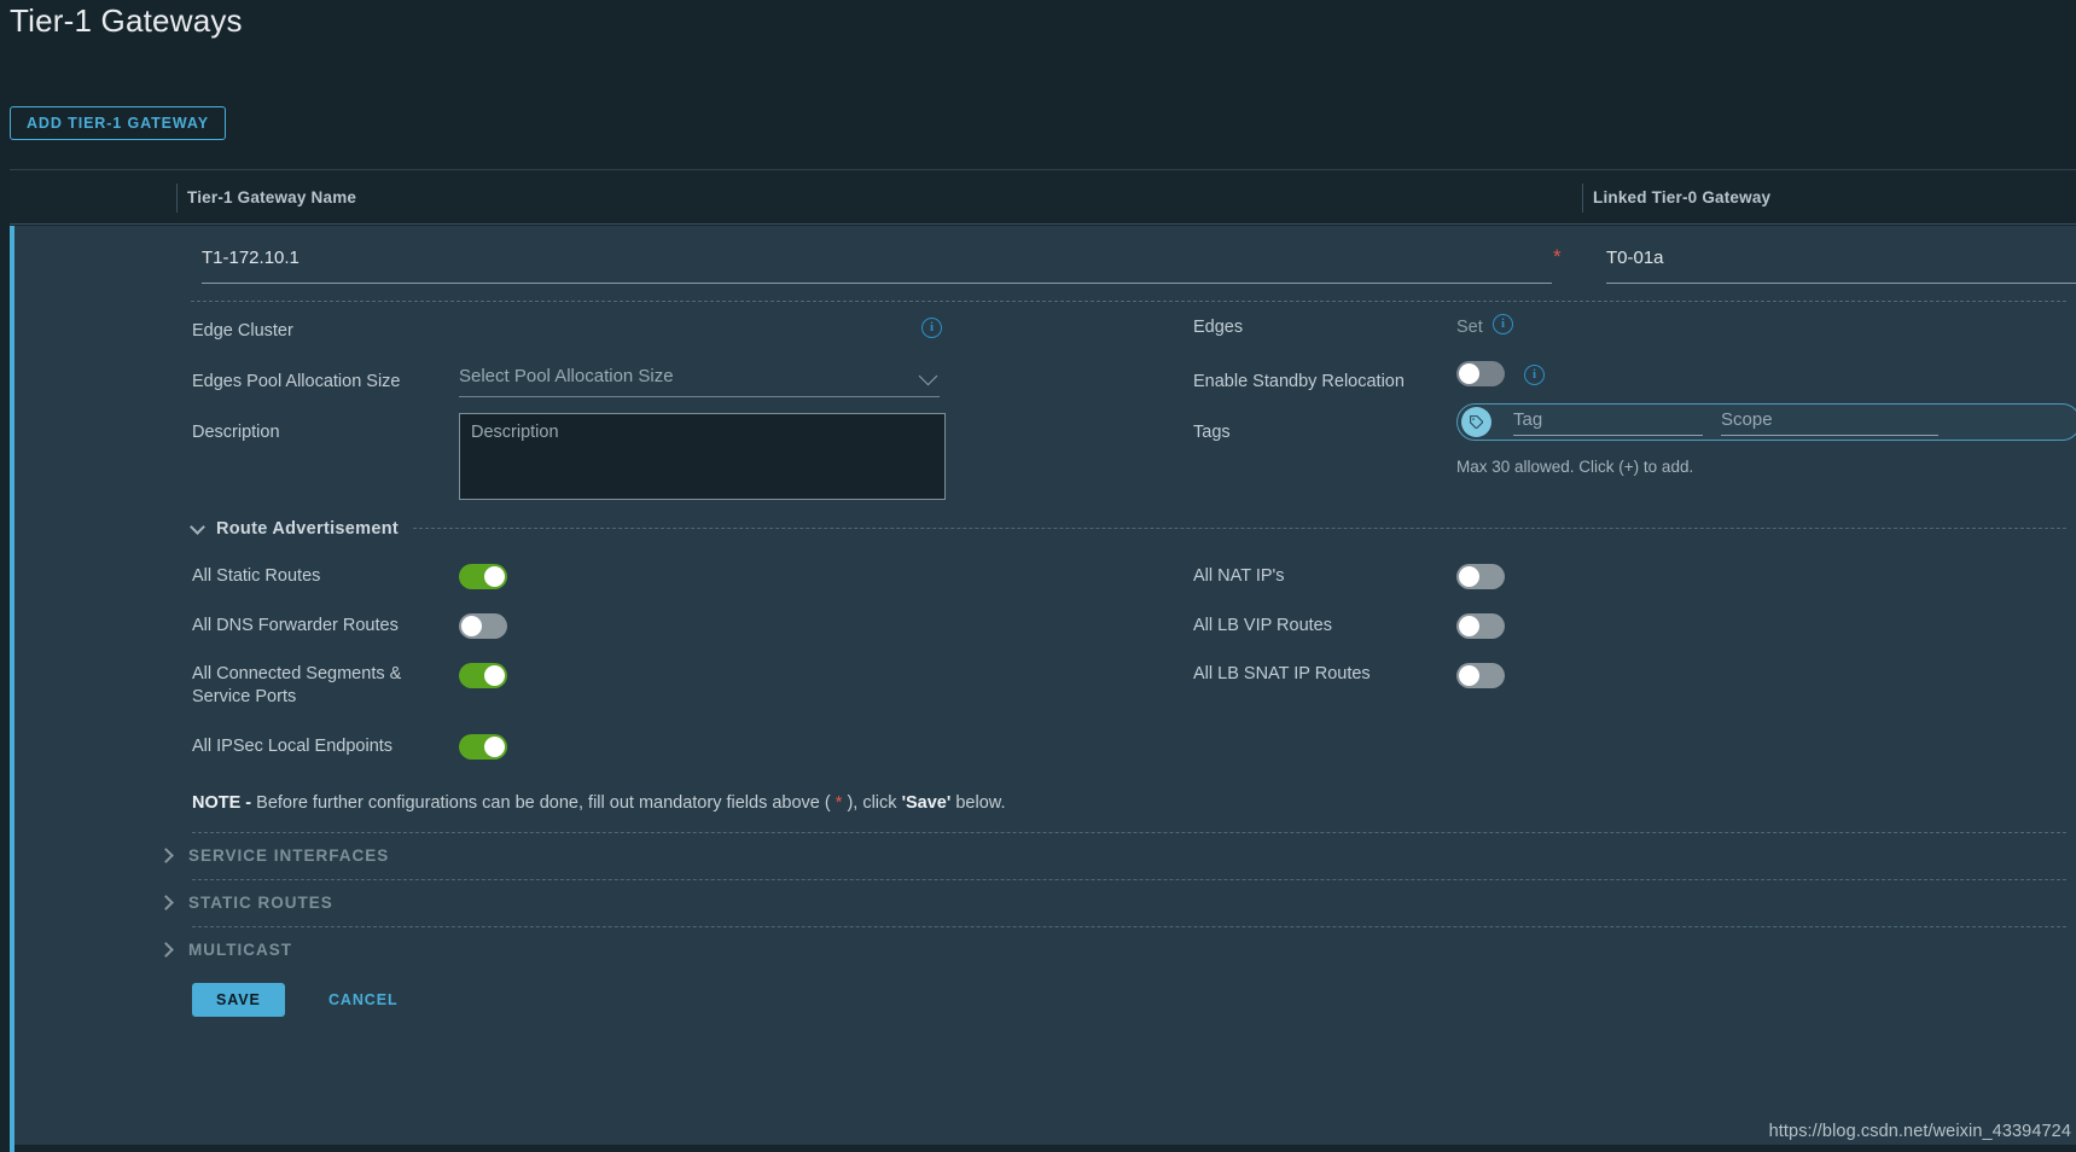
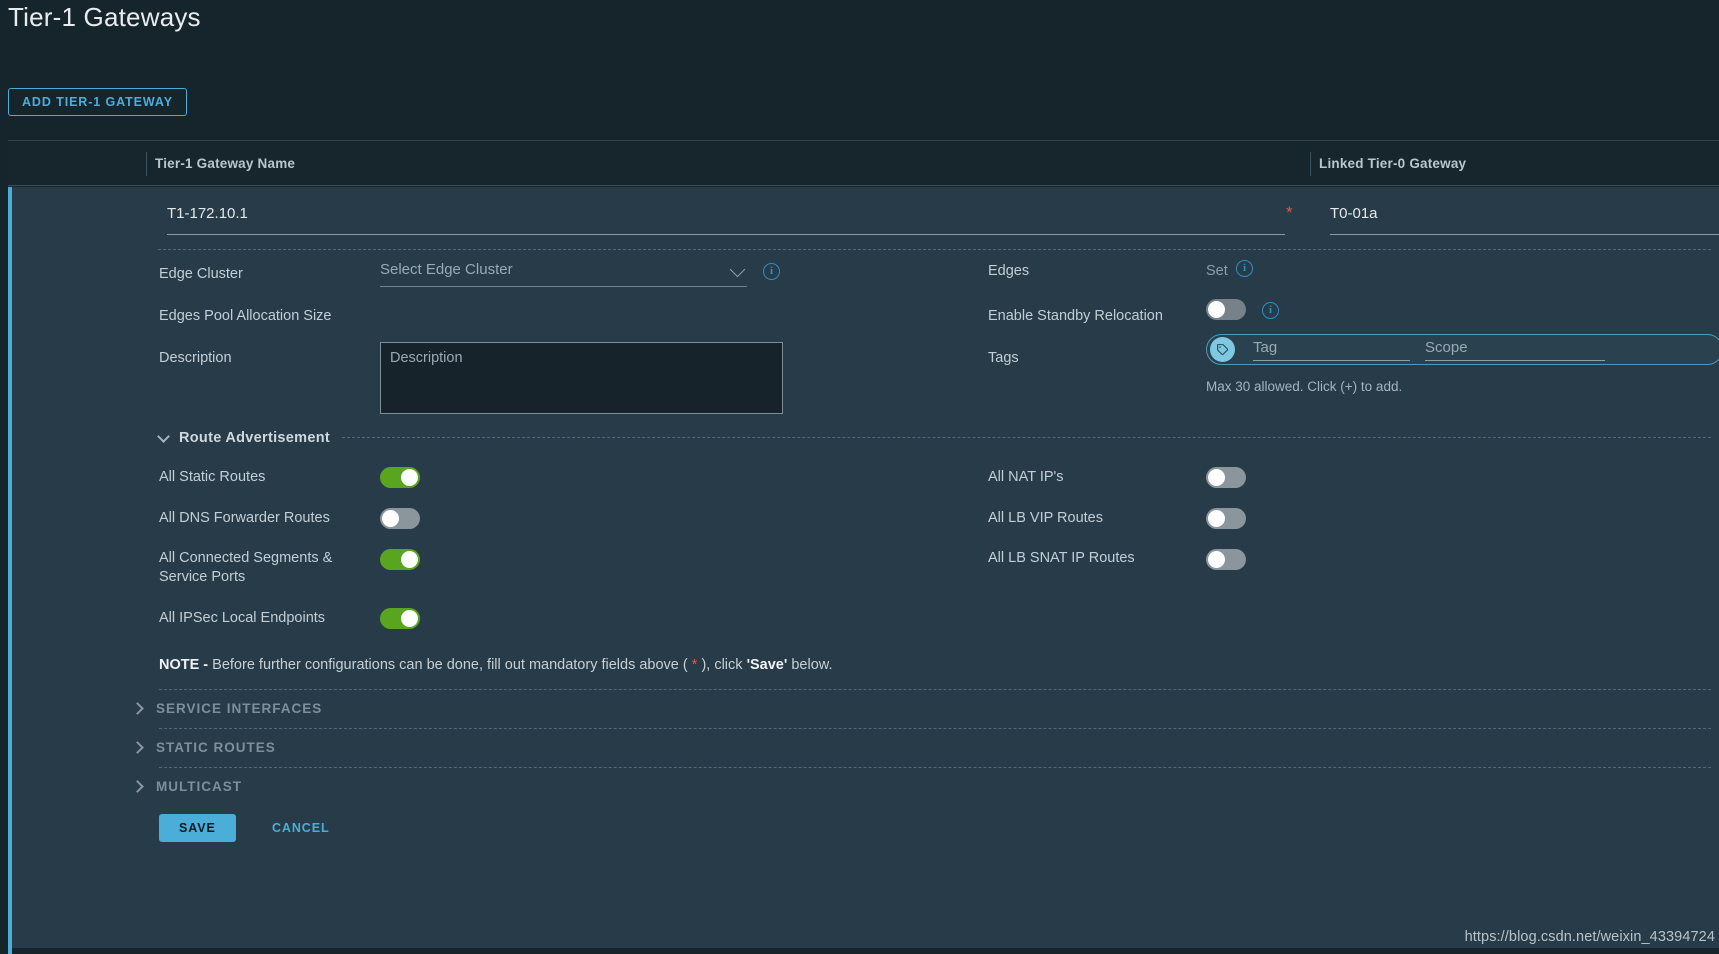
  Tier-1 Gateways
  ADD TIER-1 GATEWAY
  Tier-1 Gateway Name
  Linked Tier-0 Gateway
  T1-172.10.1
  *
  T0-01a
  Edge Cluster
+ Select Edge Cluster
  i
  Edges Pool Allocation Size
- Select Pool Allocation Size
  Description
  Description
  Edges
  Set
  i
  Enable Standby Relocation
  i
  Tags
  Tag
  Scope
  Max 30 allowed. Click (+) to add.
  Route Advertisement
  All Static Routes
  All DNS Forwarder Routes
  All Connected Segments & Service Ports
  All IPSec Local Endpoints
  All NAT IP's
  All LB VIP Routes
  All LB SNAT IP Routes
  NOTE - Before further configurations can be done, fill out mandatory fields above ( * ), click 'Save' below.
  SERVICE INTERFACES
  STATIC ROUTES
  MULTICAST
  SAVE
  CANCEL
  https://blog.csdn.net/weixin_43394724
